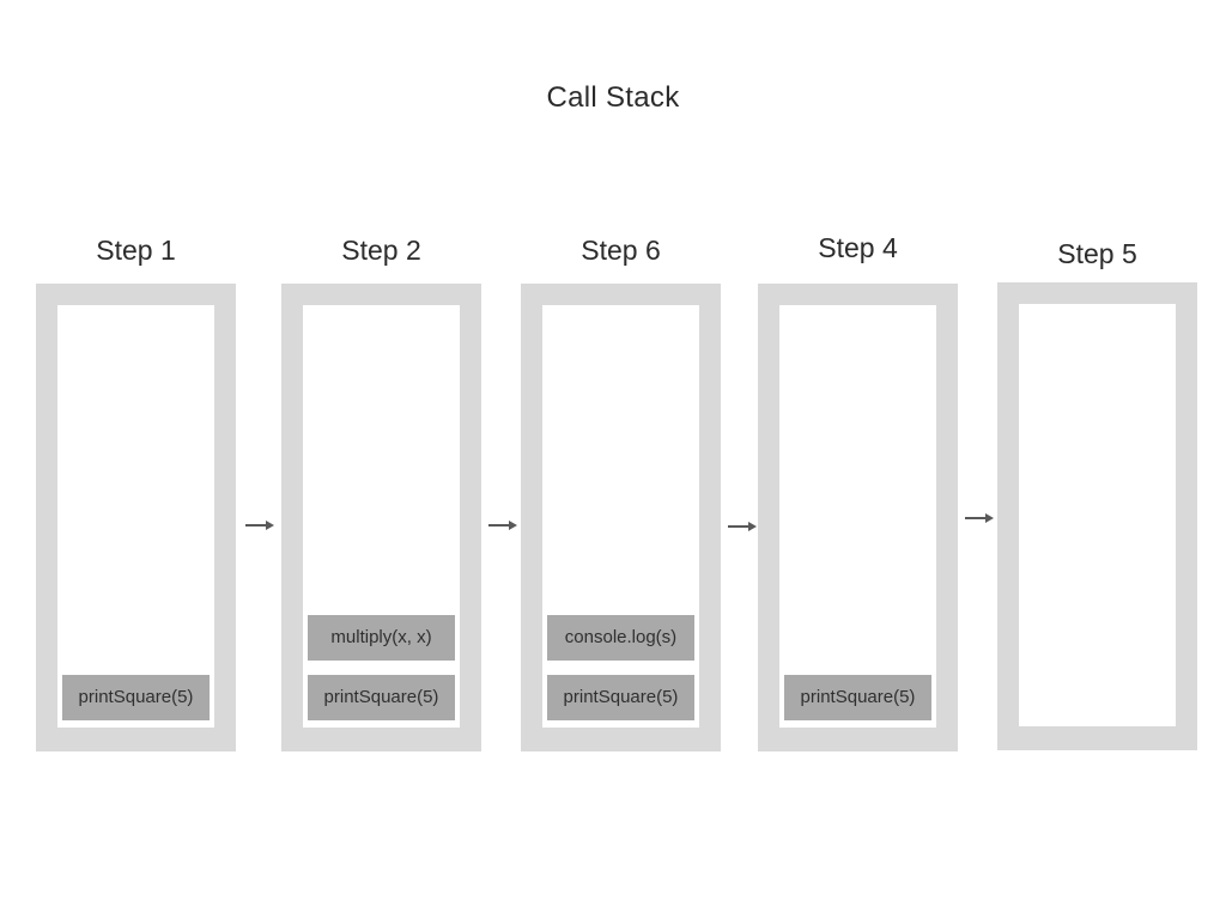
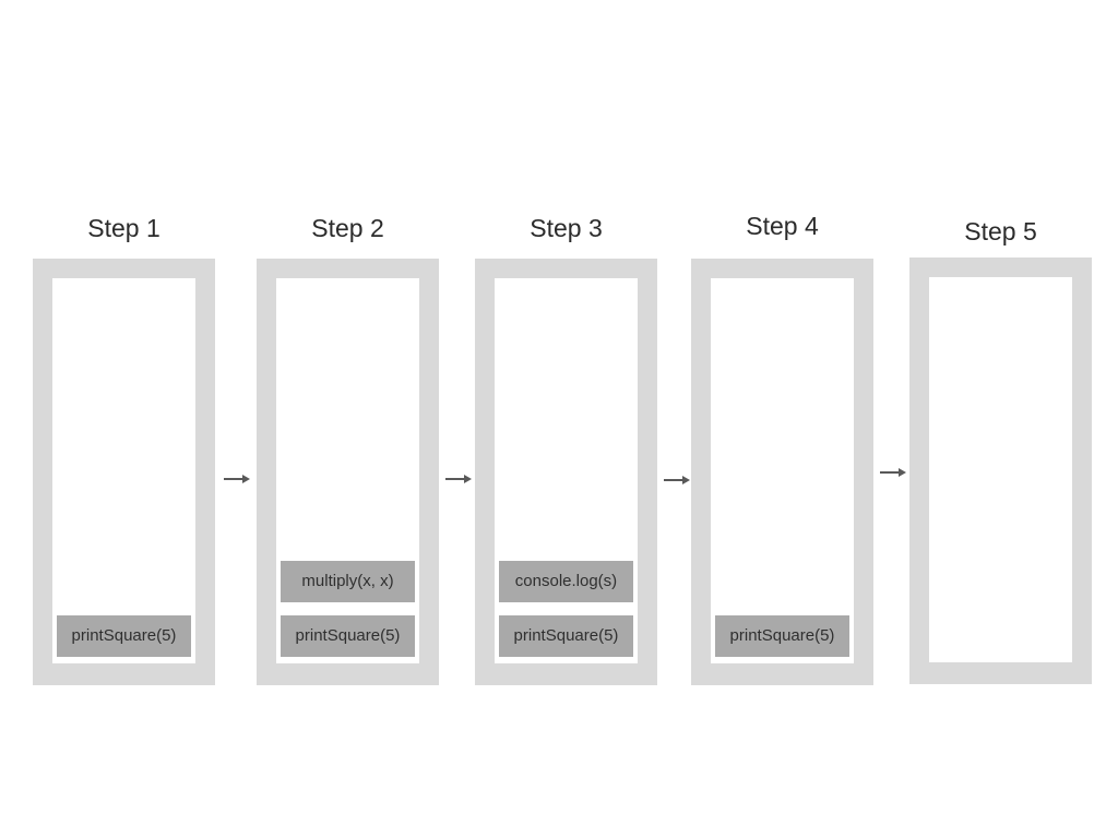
- Call Stack
  Step 1
  printSquare(5)
  Step 2
  multiply(x, x)
  printSquare(5)
- Step 6
+ Step 3
  console.log(s)
  printSquare(5)
  Step 4
  printSquare(5)
  Step 5
